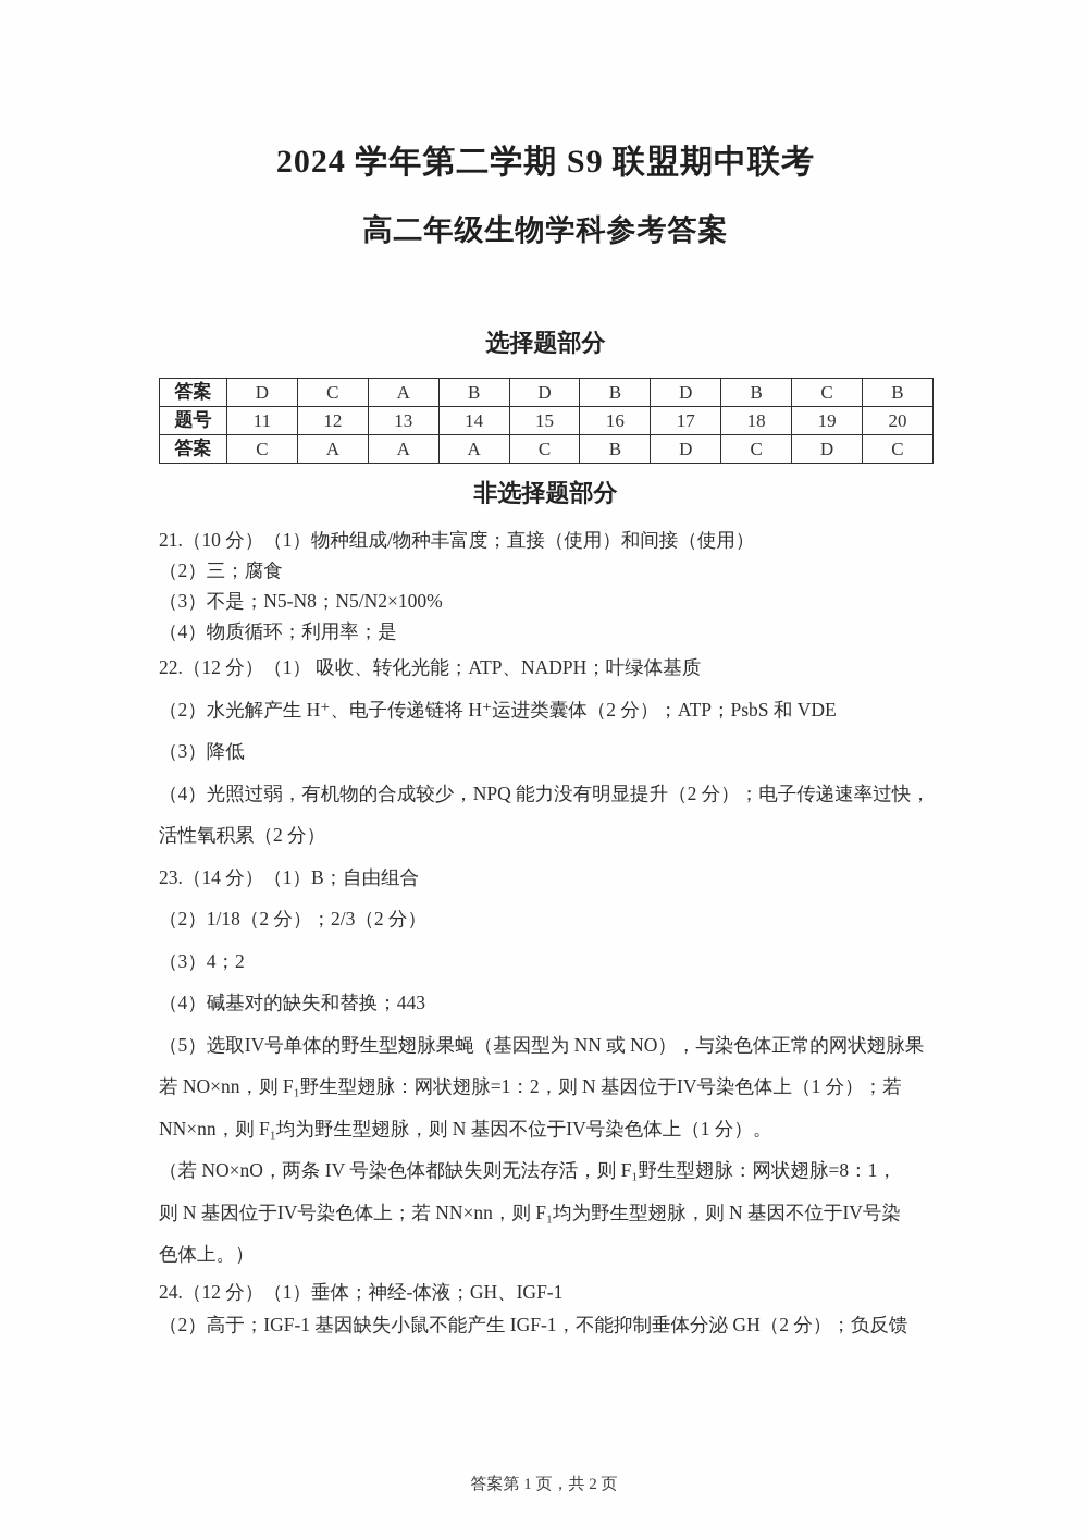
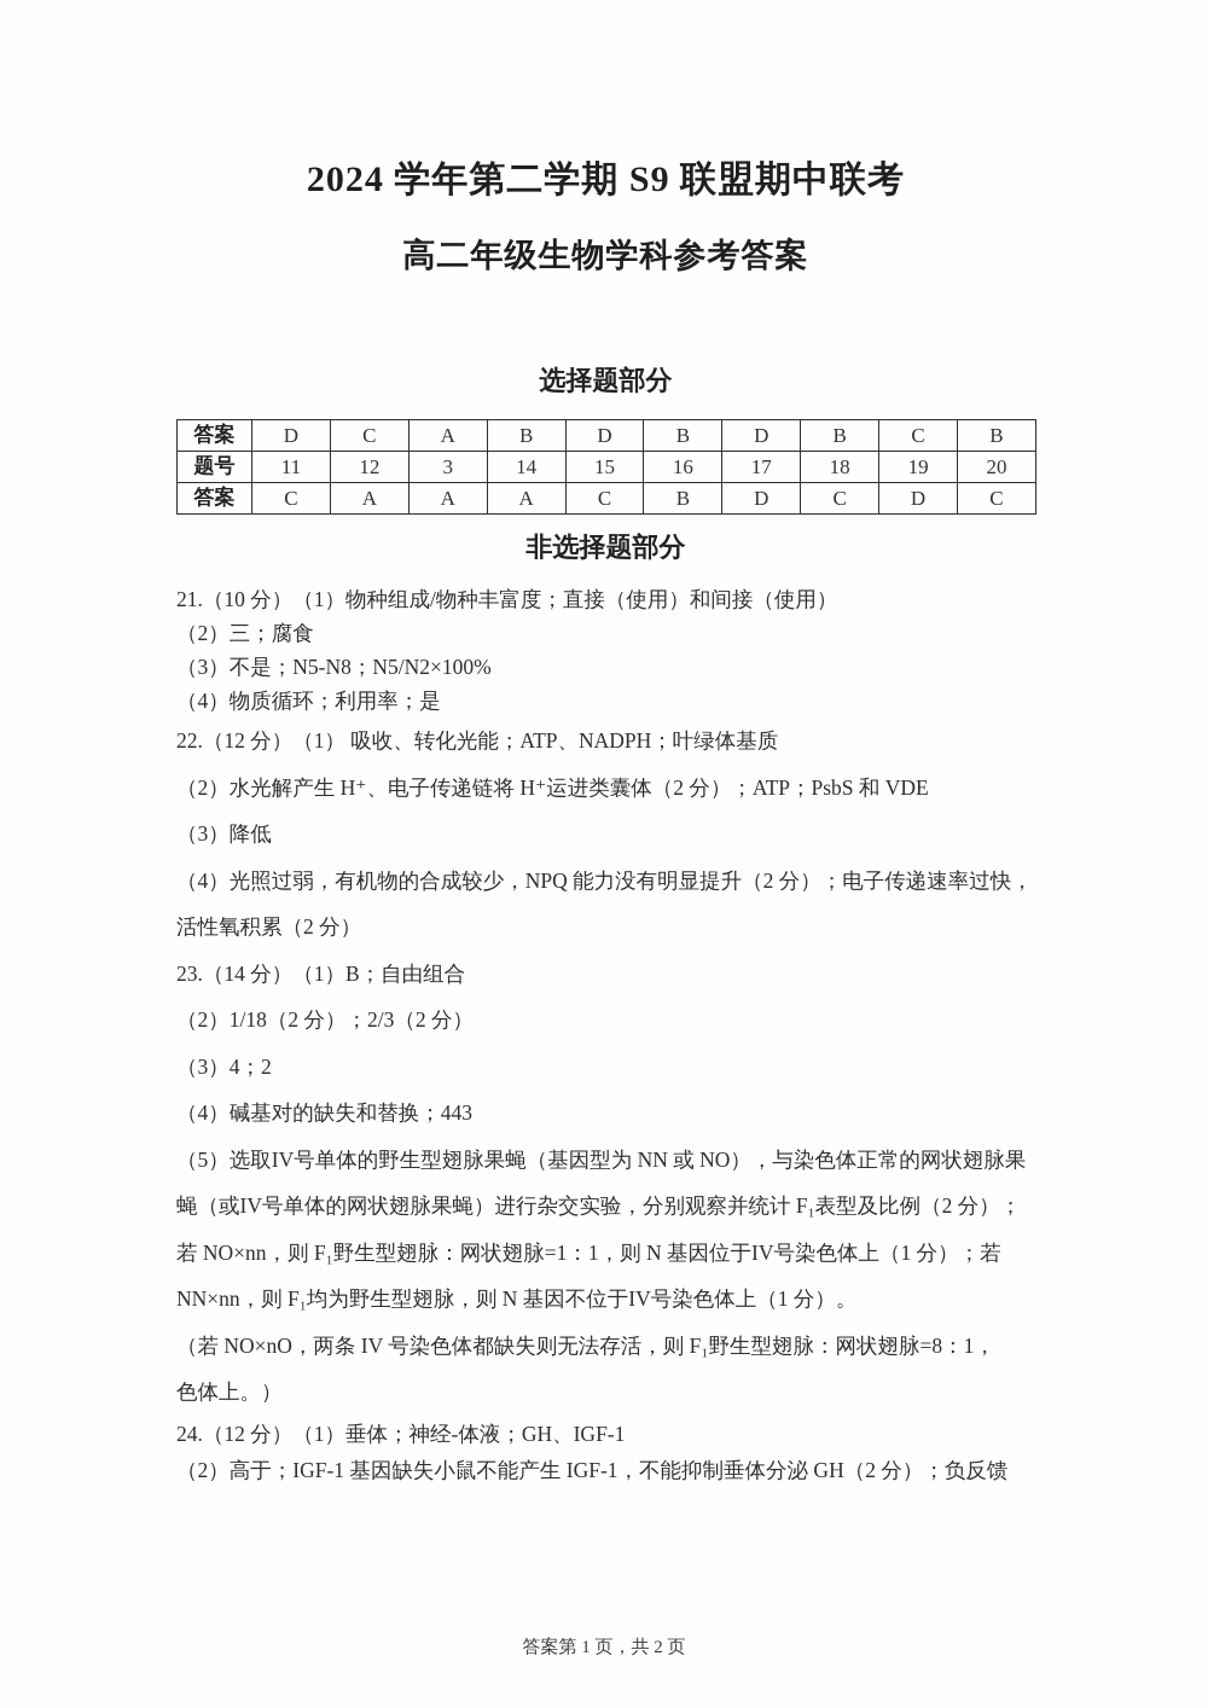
  2024 学年第二学期 S9 联盟期中联考
  高二年级生物学科参考答案
  选择题部分
  答案	D	C	A	B	D	B	D	B	C	B
- 题号	11	12	13	14	15	16	17	18	19	20
+ 题号	11	12	3	14	15	16	17	18	19	20
  答案	C	A	A	A	C	B	D	C	D	C
  非选择题部分
  21.（10 分）（1）物种组成/物种丰富度；直接（使用）和间接（使用）
  （2）三；腐食
  （3）不是；N5-N8；N5/N2×100%
  （4）物质循环；利用率；是
  22.（12 分）（1） 吸收、转化光能；ATP、NADPH；叶绿体基质
  （2）水光解产生 H⁺、电子传递链将 H⁺运进类囊体（2 分）；ATP；PsbS 和 VDE
  （3）降低
  （4）光照过弱，有机物的合成较少，NPQ 能力没有明显提升（2 分）；电子传递速率过快，
  活性氧积累（2 分）
  23.（14 分）（1）B；自由组合
  （2）1/18（2 分）；2/3（2 分）
  （3）4；2
  （4）碱基对的缺失和替换；443
  （5）选取IV号单体的野生型翅脉果蝇（基因型为 NN 或 NO），与染色体正常的网状翅脉果
+ 蝇（或IV号单体的网状翅脉果蝇）进行杂交实验，分别观察并统计 F₁表型及比例（2 分）；
- 若 NO×nn，则 F₁野生型翅脉：网状翅脉=1：2，则 N 基因位于IV号染色体上（1 分）；若
+ 若 NO×nn，则 F₁野生型翅脉：网状翅脉=1：1，则 N 基因位于IV号染色体上（1 分）；若
  NN×nn，则 F₁均为野生型翅脉，则 N 基因不位于IV号染色体上（1 分）。
  （若 NO×nO，两条 IV 号染色体都缺失则无法存活，则 F₁野生型翅脉：网状翅脉=8：1，
- 则 N 基因位于IV号染色体上；若 NN×nn，则 F₁均为野生型翅脉，则 N 基因不位于IV号染
  色体上。）
  24.（12 分）（1）垂体；神经-体液；GH、IGF-1
  （2）高于；IGF-1 基因缺失小鼠不能产生 IGF-1，不能抑制垂体分泌 GH（2 分）；负反馈
  答案第 1 页，共 2 页
